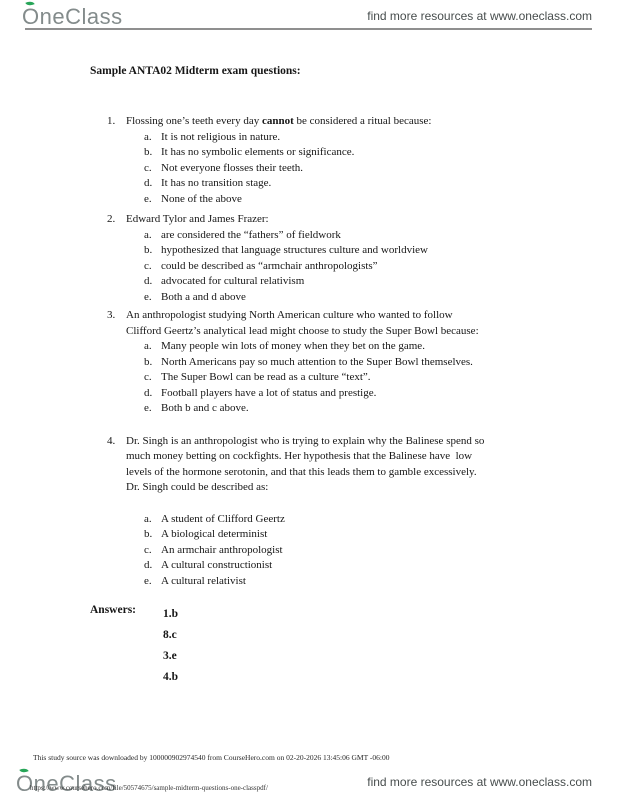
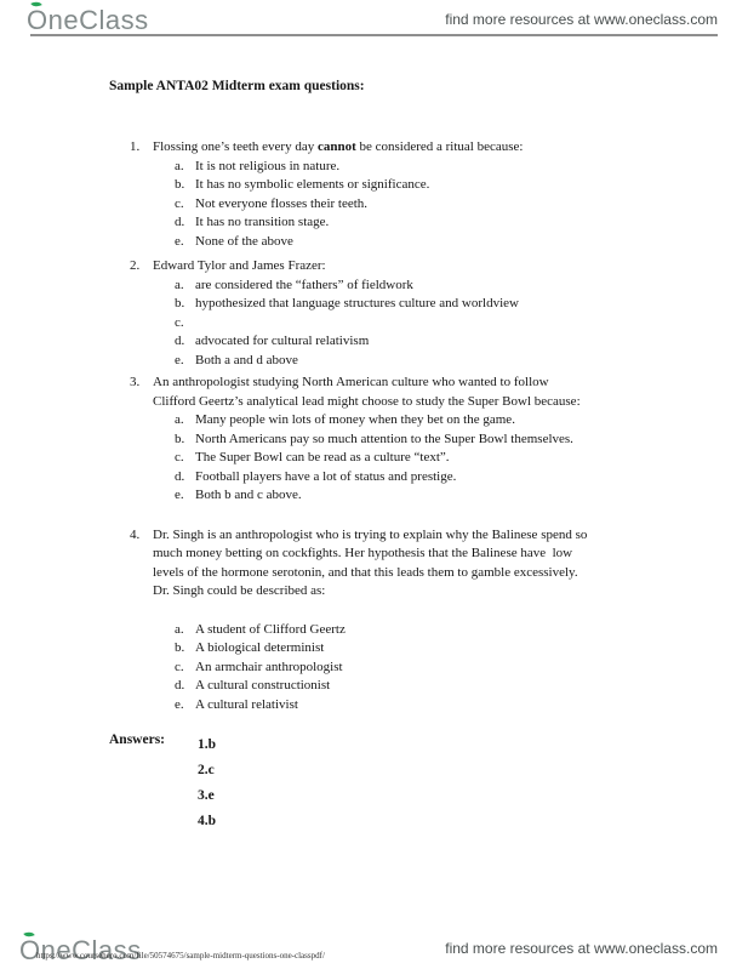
  OneClass
  find more resources at www.oneclass.com
  Sample ANTA02 Midterm exam questions:
  1.
  Flossing one’s teeth every day cannot be considered a ritual because:
  a.
  It is not religious in nature.
  b.
  It has no symbolic elements or significance.
  c.
  Not everyone flosses their teeth.
  d.
  It has no transition stage.
  e.
  None of the above
  2.
  Edward Tylor and James Frazer:
  a.
  are considered the “fathers” of fieldwork
  b.
  hypothesized that language structures culture and worldview
  c.
- could be described as “armchair anthropologists”
  d.
  advocated for cultural relativism
  e.
  Both a and d above
  3.
  An anthropologist studying North American culture who wanted to follow
  Clifford Geertz’s analytical lead might choose to study the Super Bowl because:
  a.
  Many people win lots of money when they bet on the game.
  b.
  North Americans pay so much attention to the Super Bowl themselves.
  c.
  The Super Bowl can be read as a culture “text”.
  d.
  Football players have a lot of status and prestige.
  e.
  Both b and c above.
  4.
  Dr. Singh is an anthropologist who is trying to explain why the Balinese spend so
  much money betting on cockfights. Her hypothesis that the Balinese have low
  levels of the hormone serotonin, and that this leads them to gamble excessively.
  Dr. Singh could be described as:
  a.
  A student of Clifford Geertz
  b.
  A biological determinist
  c.
  An armchair anthropologist
  d.
  A cultural constructionist
  e.
  A cultural relativist
  Answers:
  1.b
- 8.c
+ 2.c
  3.e
  4.b
- This study source was downloaded by 100000902974540 from CourseHero.com on 02-20-2026 13:45:06 GMT -06:00
  OneClass
  https://www.coursehero.com/file/50574675/sample-midterm-questions-one-classpdf/
  find more resources at www.oneclass.com
